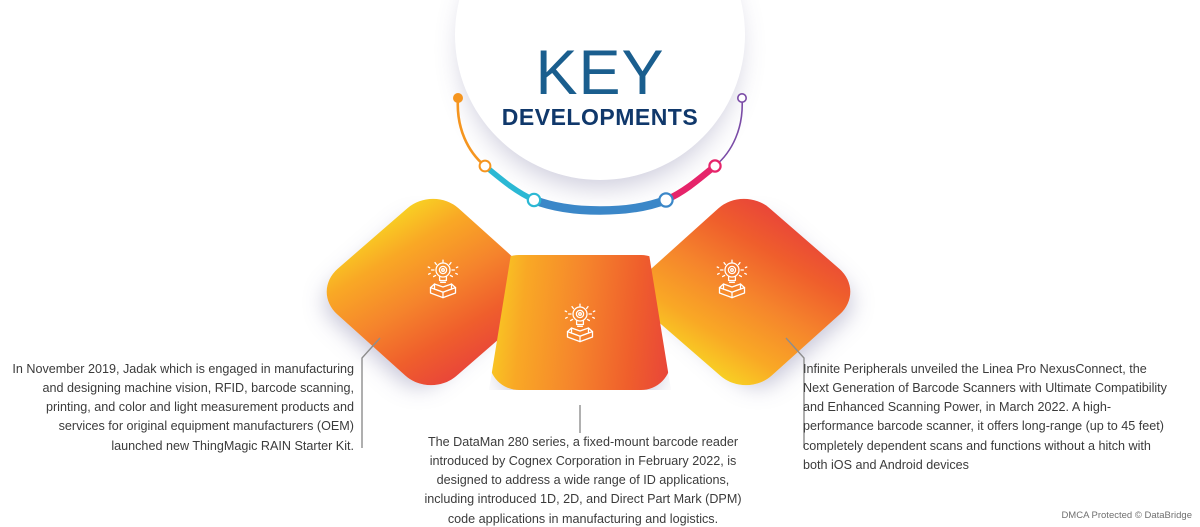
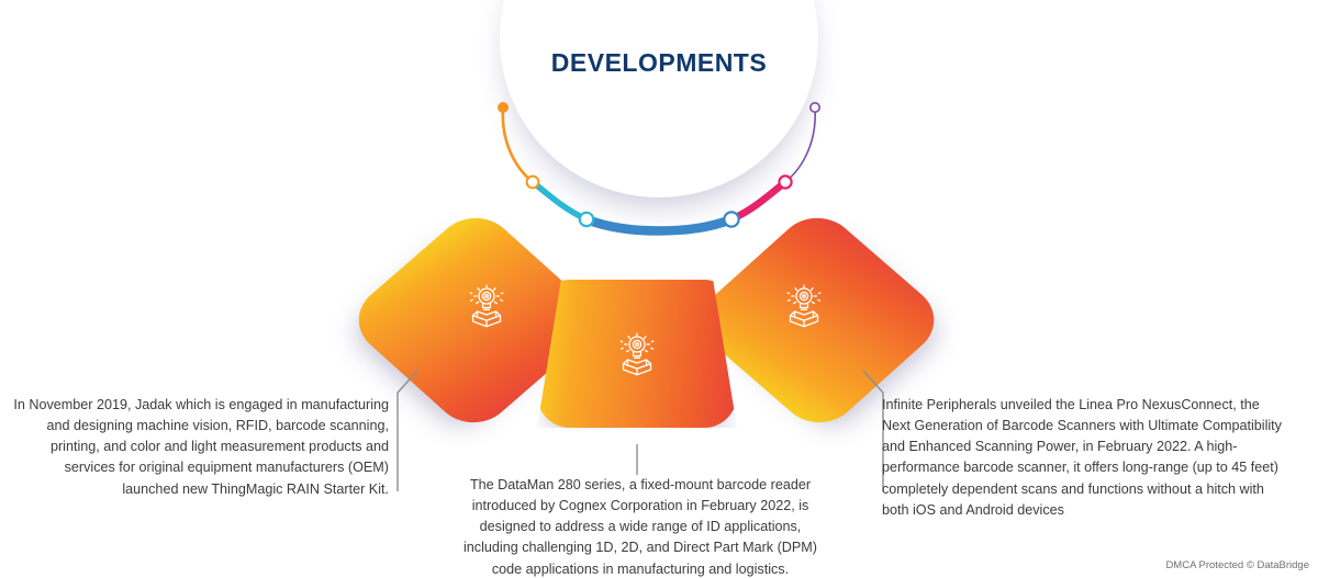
- KEY
  DEVELOPMENTS
  In November 2019, Jadak which is engaged in manufacturing and designing machine vision, RFID, barcode scanning, printing, and color and light measurement products and services for original equipment manufacturers (OEM) launched new ThingMagic RAIN Starter Kit.
- The DataMan 280 series, a fixed-mount barcode reader introduced by Cognex Corporation in February 2022, is designed to address a wide range of ID applications, including introduced 1D, 2D, and Direct Part Mark (DPM) code applications in manufacturing and logistics.
+ The DataMan 280 series, a fixed-mount barcode reader introduced by Cognex Corporation in February 2022, is designed to address a wide range of ID applications, including challenging 1D, 2D, and Direct Part Mark (DPM) code applications in manufacturing and logistics.
- Infinite Peripherals unveiled the Linea Pro NexusConnect, the Next Generation of Barcode Scanners with Ultimate Compatibility and Enhanced Scanning Power, in March 2022. A high-performance barcode scanner, it offers long-range (up to 45 feet) completely dependent scans and functions without a hitch with both iOS and Android devices
+ Infinite Peripherals unveiled the Linea Pro NexusConnect, the Next Generation of Barcode Scanners with Ultimate Compatibility and Enhanced Scanning Power, in February 2022. A high-performance barcode scanner, it offers long-range (up to 45 feet) completely dependent scans and functions without a hitch with both iOS and Android devices
  DMCA Protected © DataBridge
